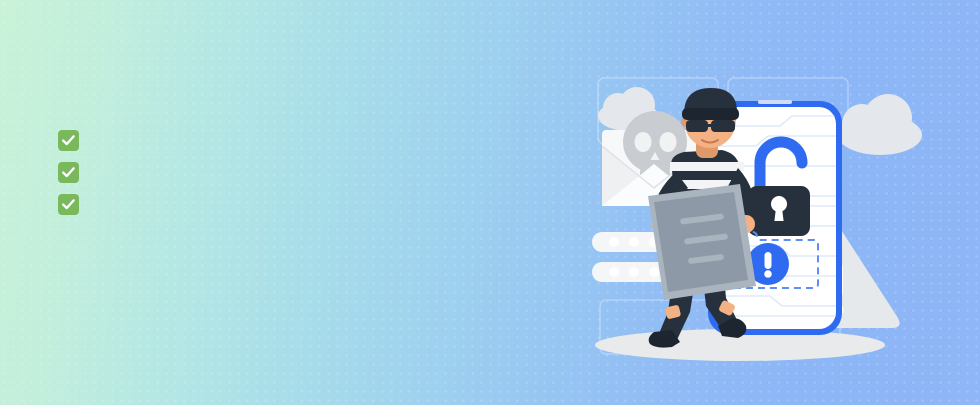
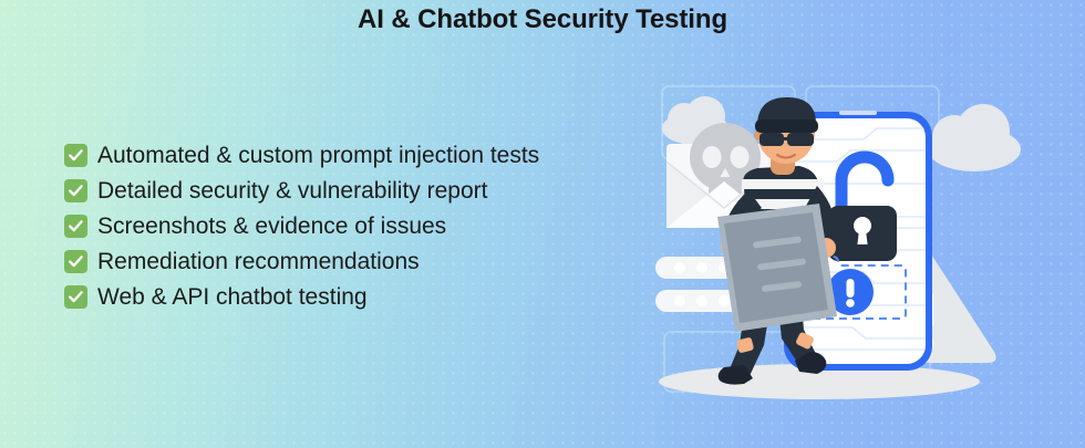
+ AI & Chatbot Security Testing
+ Automated & custom prompt injection tests
+ Detailed security & vulnerability report
+ Screenshots & evidence of issues
+ Remediation recommendations
+ Web & API chatbot testing
